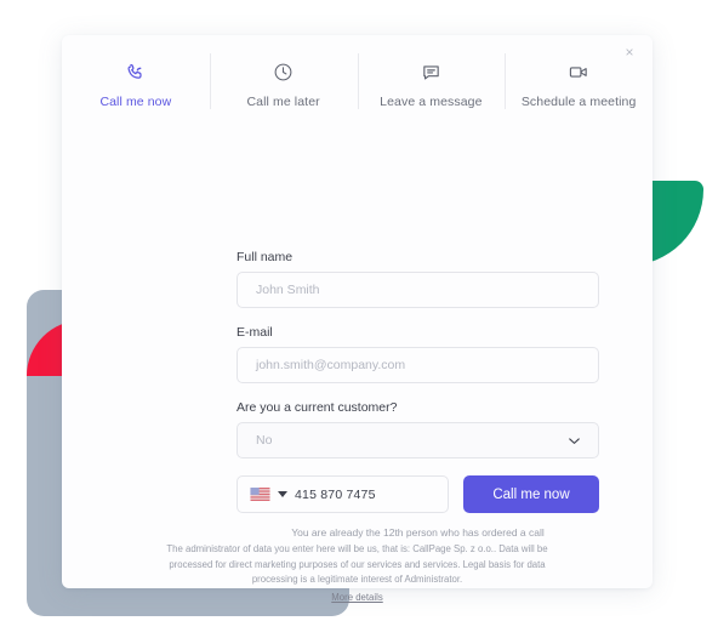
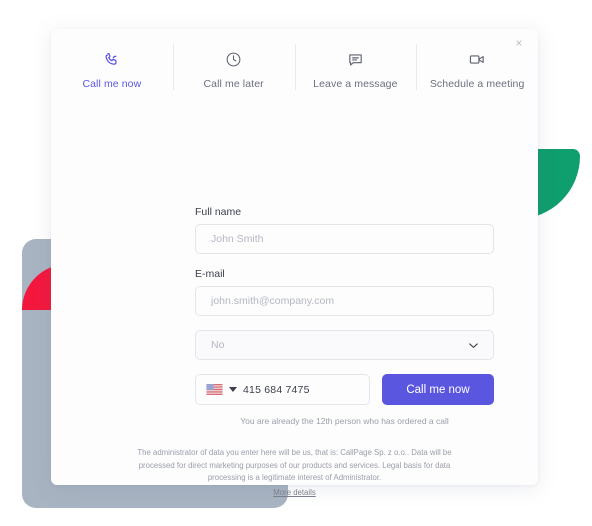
  Call me now
  Call me later
  Leave a message
  Schedule a meeting
  Full name
  John Smith
  E-mail
  john.smith@company.com
- Are you a current customer?
  No
- 415 870 7475
+ 415 684 7475
  Call me now
  You are already the 12th person who has ordered a call
- The administrator of data you enter here will be us, that is: CallPage Sp. z o.o.. Data will be processed for direct marketing purposes of our services and services. Legal basis for data processing is a legitimate interest of Administrator.
+ The administrator of data you enter here will be us, that is: CallPage Sp. z o.o.. Data will be processed for direct marketing purposes of our products and services. Legal basis for data processing is a legitimate interest of Administrator.
  More details
